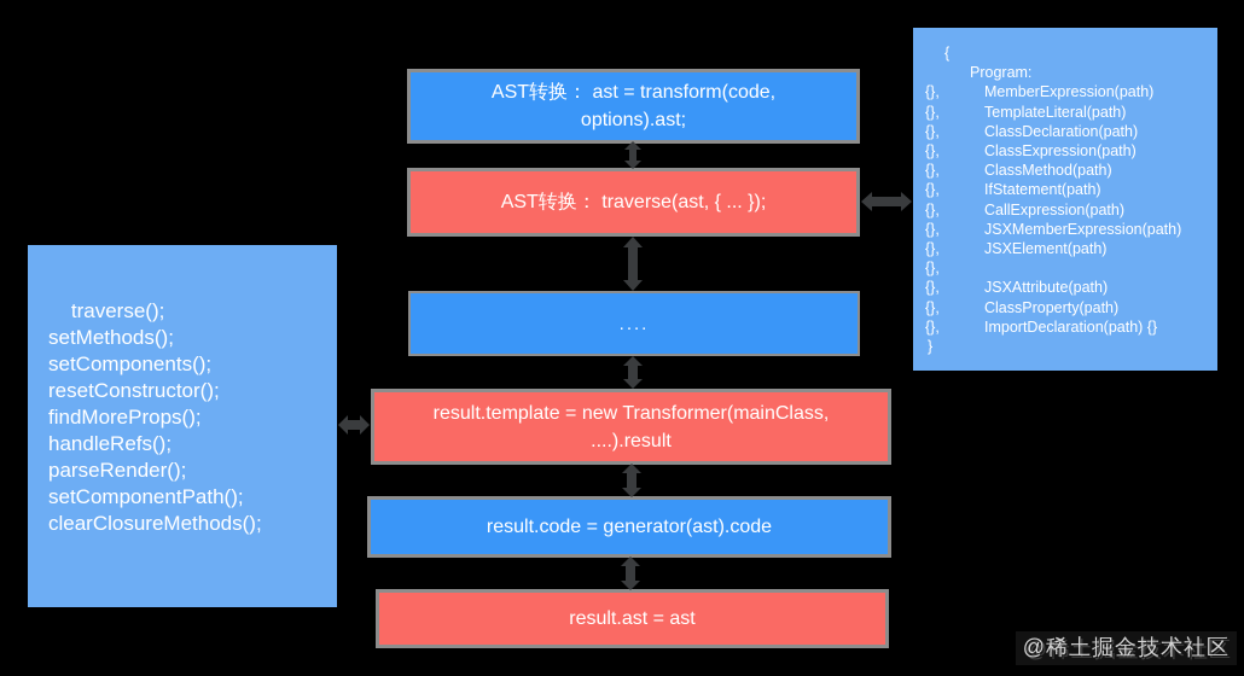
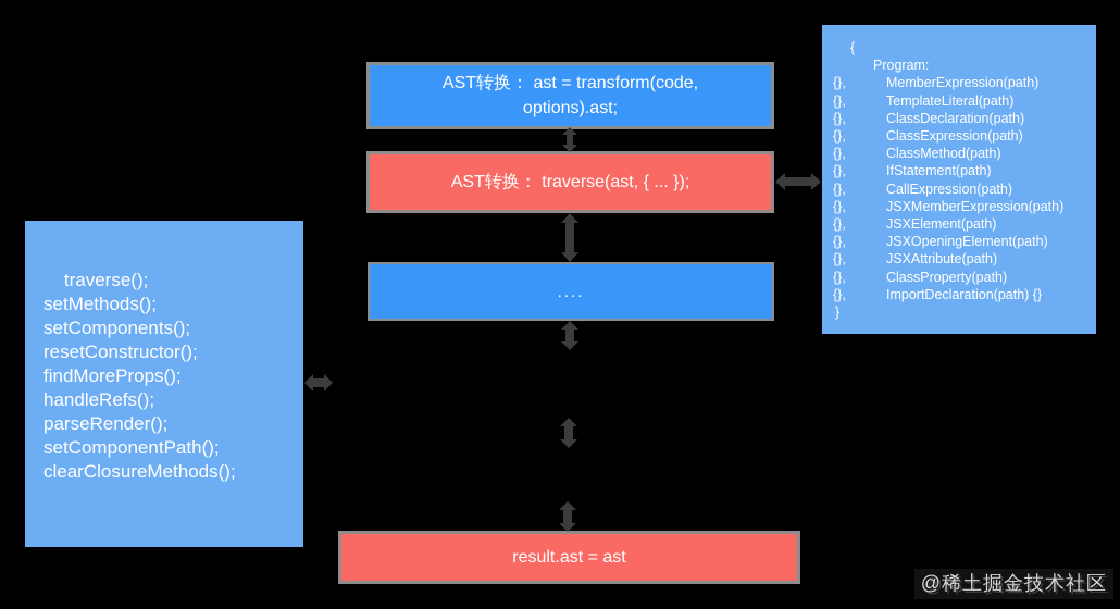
  AST转换： ast = transform(code,
  options).ast;
  AST转换： traverse(ast, { ... });
  ....
- result.template = new Transformer(mainClass,
- ....).result
- result.code = generator(ast).code
  result.ast = ast
  traverse();
  setMethods();
  setComponents();
  resetConstructor();
  findMoreProps();
  handleRefs();
  parseRender();
  setComponentPath();
  clearClosureMethods();
  {
  Program:
  {},
  MemberExpression(path)
  {},
  TemplateLiteral(path)
  {},
  ClassDeclaration(path)
  {},
  ClassExpression(path)
  {},
  ClassMethod(path)
  {},
  IfStatement(path)
  {},
  CallExpression(path)
  {},
  JSXMemberExpression(path)
  {},
  JSXElement(path)
  {},
+ JSXOpeningElement(path)
  {},
  JSXAttribute(path)
  {},
  ClassProperty(path)
  {},
  ImportDeclaration(path) {}
  }
  @稀土掘金技术社区
